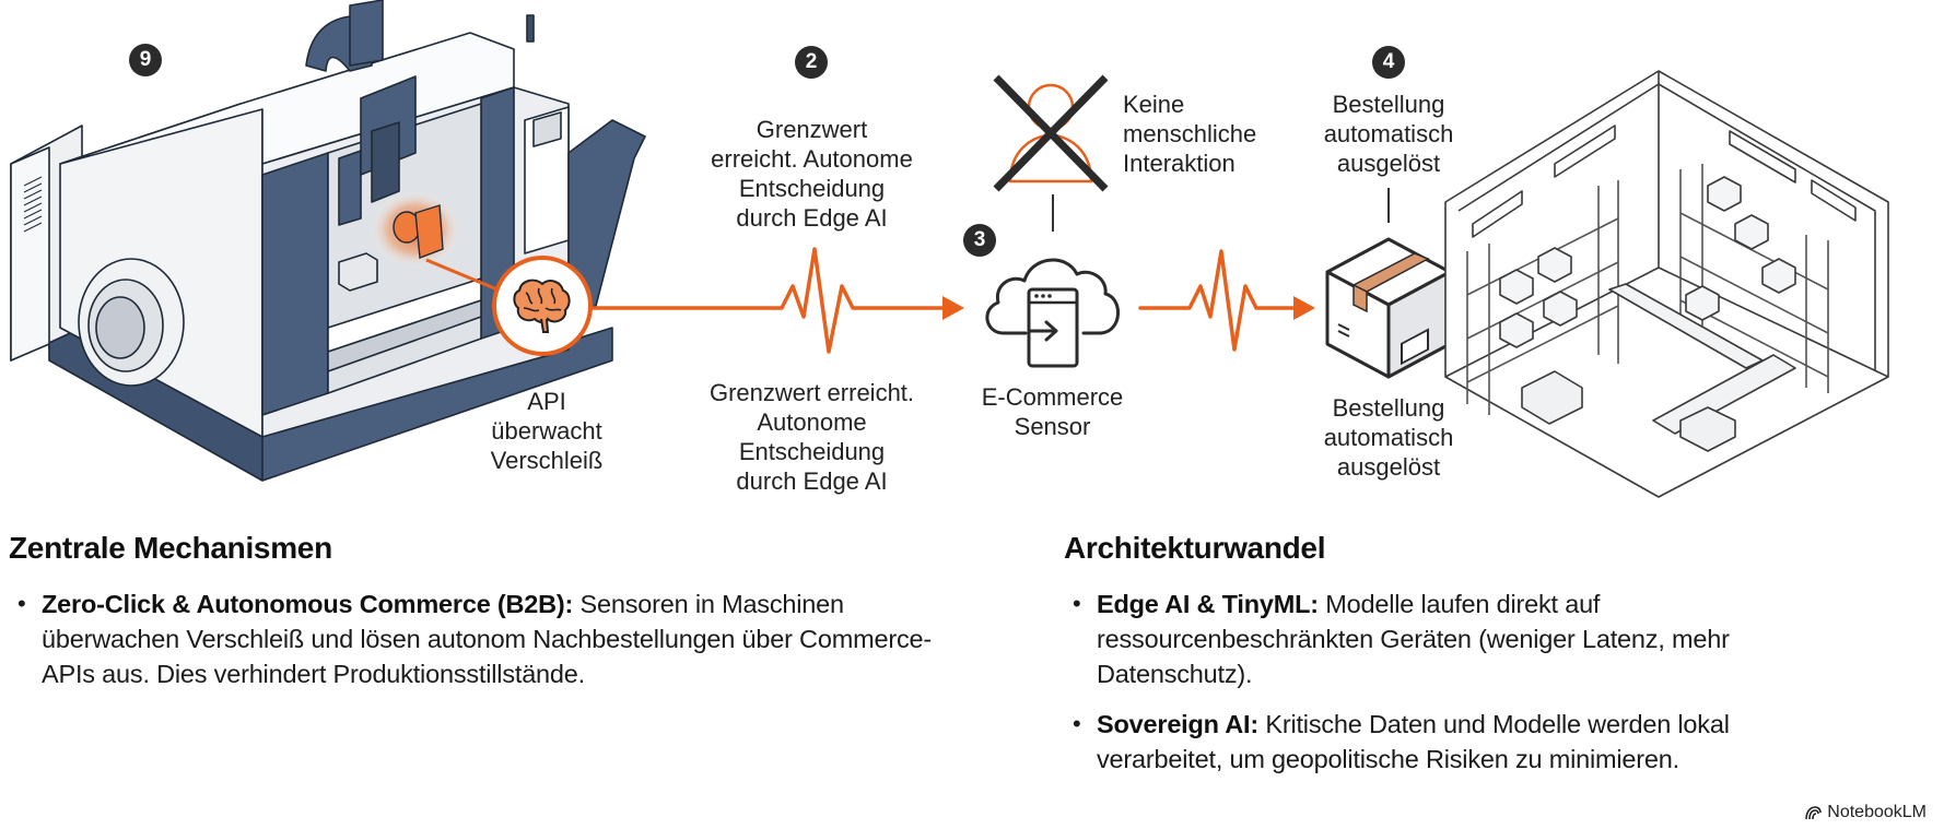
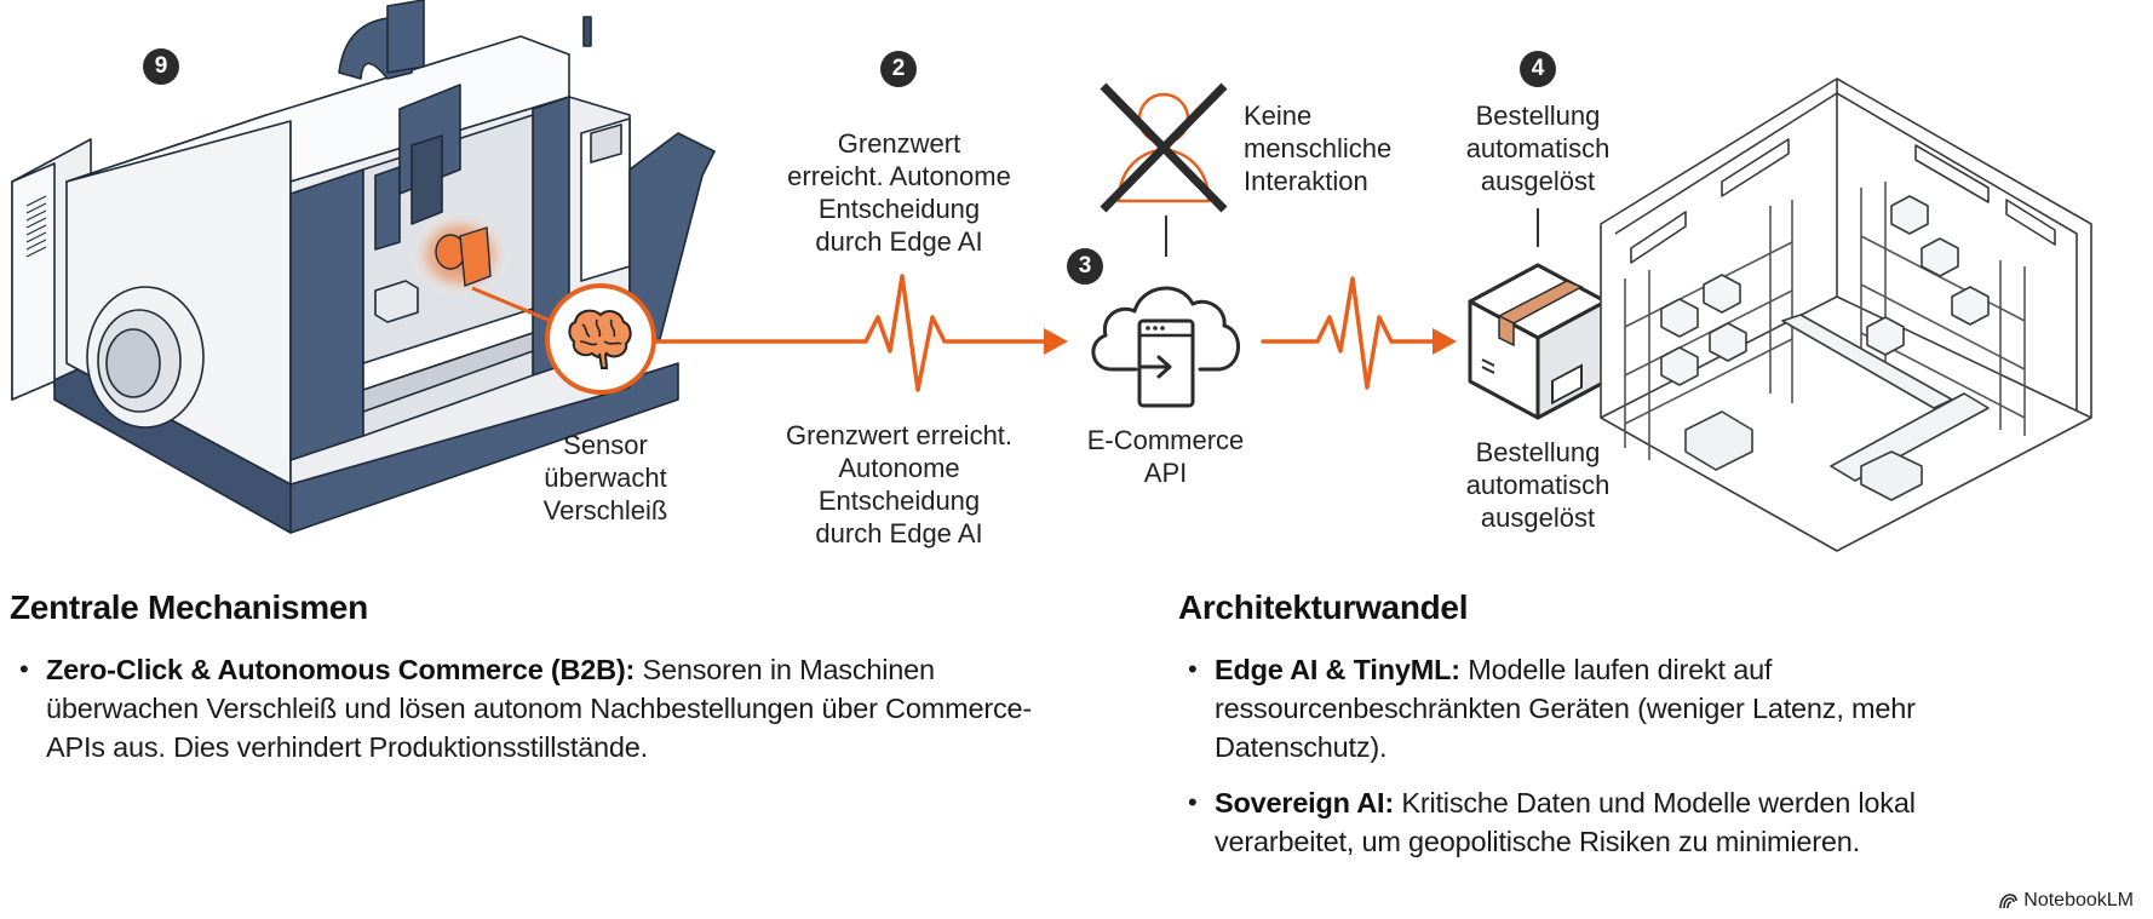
  9
- API
+ Sensor
  überwacht
  Verschleiß
  2
  Grenzwert
  erreicht. Autonome
  Entscheidung
  durch Edge AI
  Grenzwert erreicht.
  Autonome
  Entscheidung
  durch Edge AI
  Keine
  menschliche
  Interaktion
  3
  E-Commerce
- Sensor
+ API
  4
  Bestellung
  automatisch
  ausgelöst
  Bestellung
  automatisch
  ausgelöst
  Zentrale Mechanismen
  Zero-Click & Autonomous Commerce (B2B): Sensoren in Maschinen überwachen Verschleiß und lösen autonom Nachbestellungen über Commerce-APIs aus. Dies verhindert Produktionsstillstände.
  Architekturwandel
  Edge AI & TinyML: Modelle laufen direkt auf ressourcenbeschränkten Geräten (weniger Latenz, mehr Datenschutz).
  Sovereign AI: Kritische Daten und Modelle werden lokal verarbeitet, um geopolitische Risiken zu minimieren.
  NotebookLM
